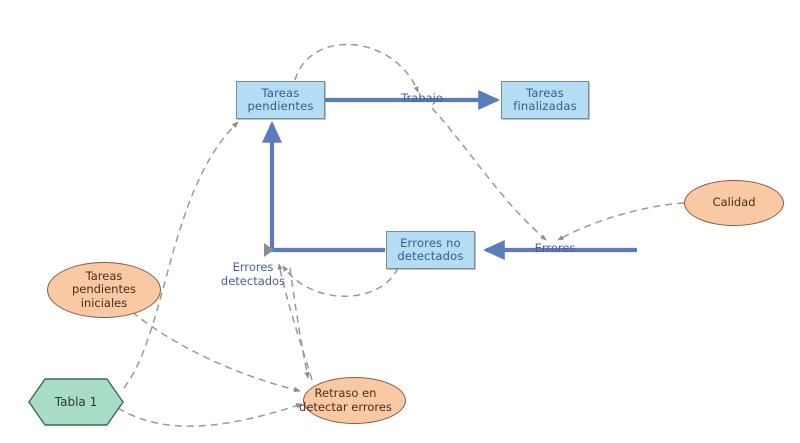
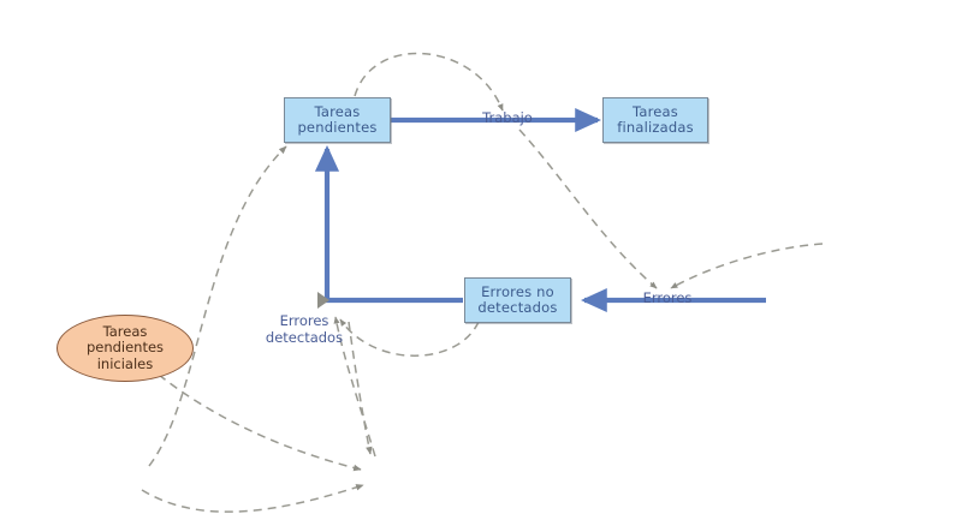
  Tareas
  pendientes
  Tareas
  finalizadas
  Errores no
  detectados
  Tareas
  pendientes
  iniciales
- Calidad
- Retraso en
- detectar errores
- Tabla 1
  Trabajo
  Errores
  Errores
  detectados
